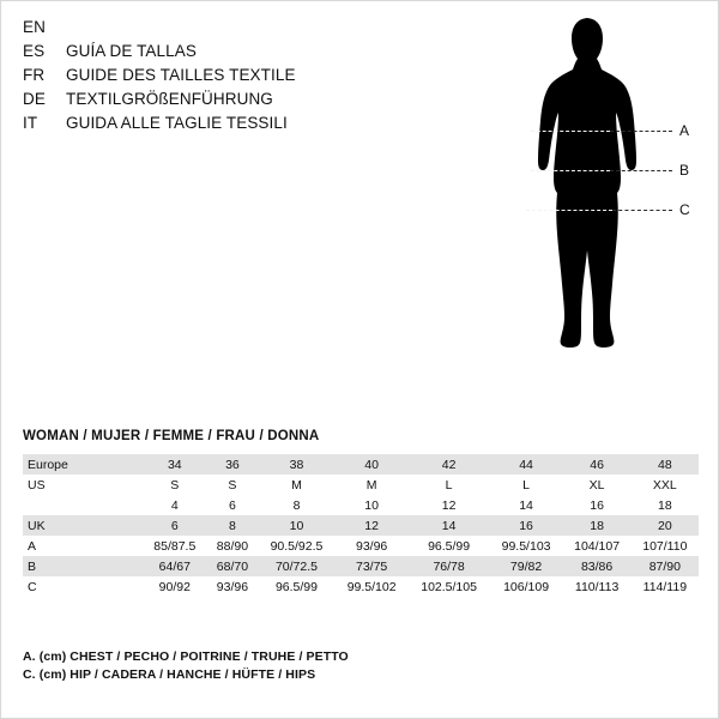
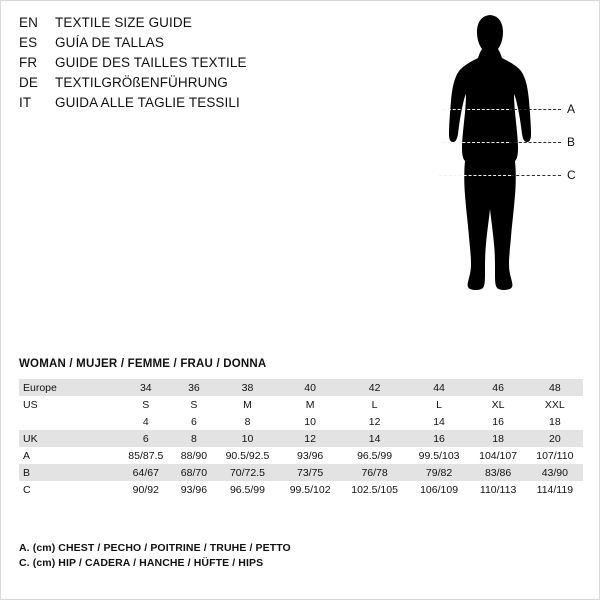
  EN
+ TEXTILE SIZE GUIDE
  ES
  GUÍA DE TALLAS
  FR
  GUIDE DES TAILLES TEXTILE
  DE
  TEXTILGRÖßENFÜHRUNG
  IT
  GUIDA ALLE TAGLIE TESSILI
  A
  B
  C
  WOMAN / MUJER / FEMME / FRAU / DONNA
  Europe	34	36	38	40	42	44	46	48
  US	S	S	M	M	L	L	XL	XXL
  	4	6	8	10	12	14	16	18
  UK	6	8	10	12	14	16	18	20
  A	85/87.5	88/90	90.5/92.5	93/96	96.5/99	99.5/103	104/107	107/110
- B	64/67	68/70	70/72.5	73/75	76/78	79/82	83/86	87/90
+ B	64/67	68/70	70/72.5	73/75	76/78	79/82	83/86	43/90
  C	90/92	93/96	96.5/99	99.5/102	102.5/105	106/109	110/113	114/119
  A. (cm) CHEST / PECHO / POITRINE / TRUHE / PETTO
  C. (cm) HIP / CADERA / HANCHE / HÜFTE / HIPS
